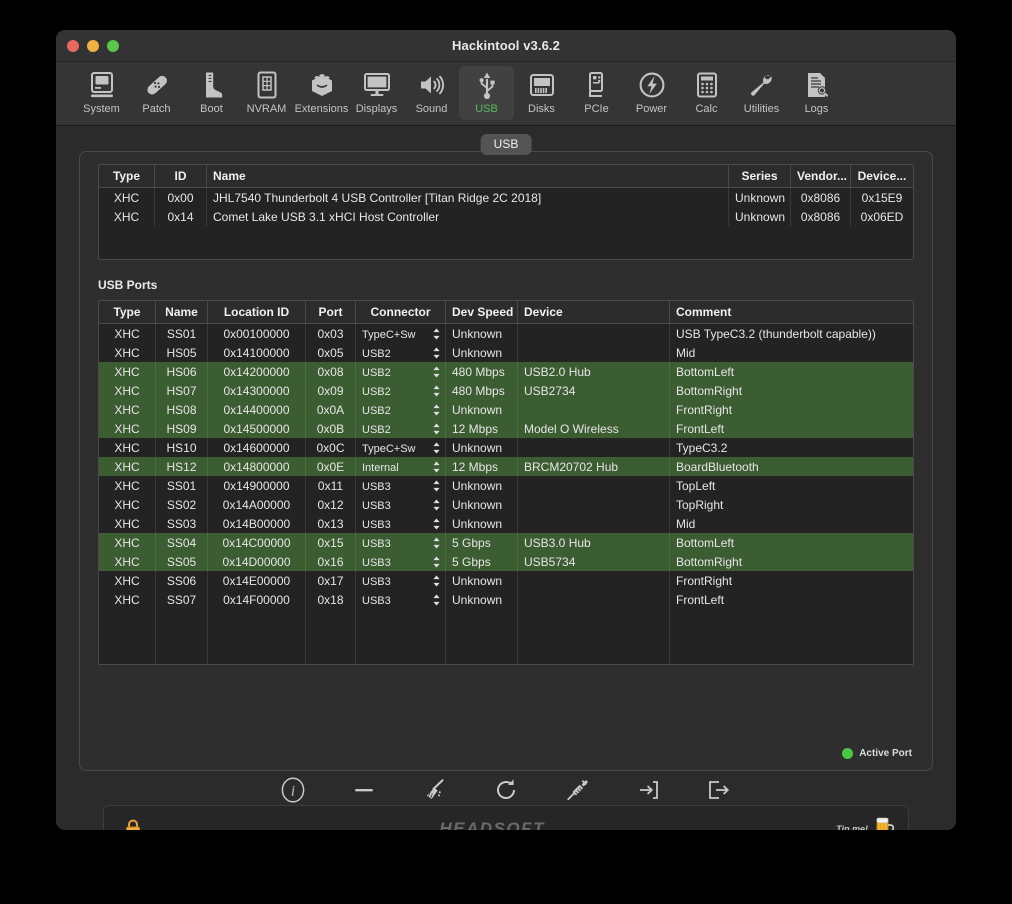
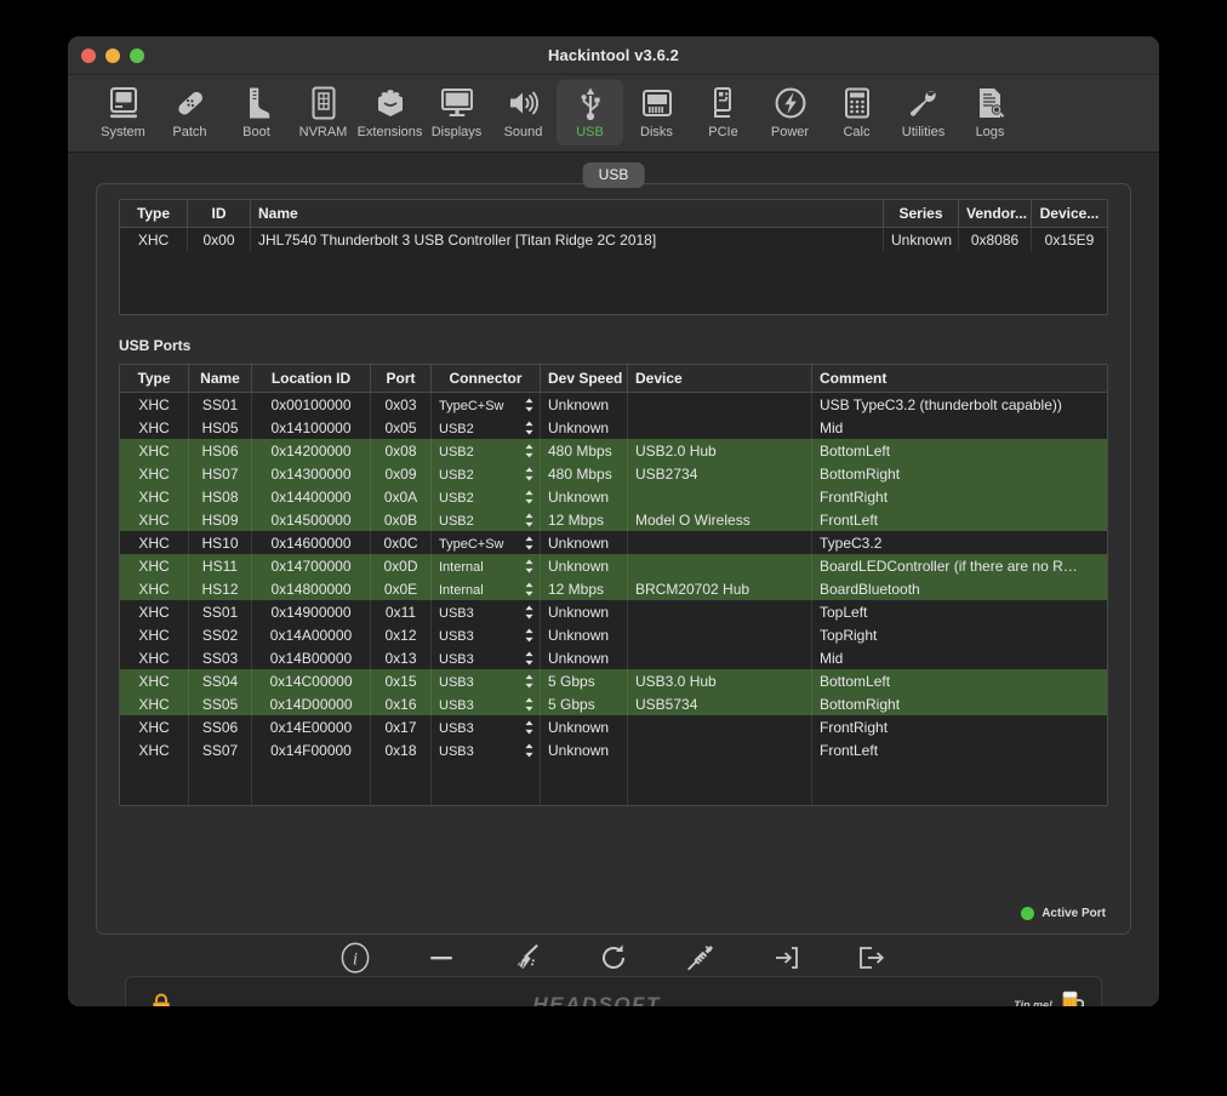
  Hackintool v3.6.2
  System
  Patch
  Boot
  NVRAM
  Extensions
  Displays
  Sound
  USB
  Disks
  PCIe
  Power
  Calc
  Utilities
  Logs
  USB
  Type	ID	Name	Series	Vendor...	Device...
- XHC	0x00	JHL7540 Thunderbolt 4 USB Controller [Titan Ridge 2C 2018]	Unknown	0x8086	0x15E9
+ XHC	0x00	JHL7540 Thunderbolt 3 USB Controller [Titan Ridge 2C 2018]	Unknown	0x8086	0x15E9
- XHC	0x14	Comet Lake USB 3.1 xHCI Host Controller	Unknown	0x8086	0x06ED
  USB Ports
  Type	Name	Location ID	Port	Connector	Dev Speed	Device	Comment
  XHC	SS01	0x00100000	0x03	TypeC+Sw	Unknown		USB TypeC3.2 (thunderbolt capable))
  XHC	HS05	0x14100000	0x05	USB2	Unknown		Mid
  XHC	HS06	0x14200000	0x08	USB2	480 Mbps	USB2.0 Hub	BottomLeft
  XHC	HS07	0x14300000	0x09	USB2	480 Mbps	USB2734	BottomRight
  XHC	HS08	0x14400000	0x0A	USB2	Unknown		FrontRight
  XHC	HS09	0x14500000	0x0B	USB2	12 Mbps	Model O Wireless	FrontLeft
  XHC	HS10	0x14600000	0x0C	TypeC+Sw	Unknown		TypeC3.2
+ XHC	HS11	0x14700000	0x0D	Internal	Unknown		BoardLEDController (if there are no R…
  XHC	HS12	0x14800000	0x0E	Internal	12 Mbps	BRCM20702 Hub	BoardBluetooth
  XHC	SS01	0x14900000	0x11	USB3	Unknown		TopLeft
  XHC	SS02	0x14A00000	0x12	USB3	Unknown		TopRight
  XHC	SS03	0x14B00000	0x13	USB3	Unknown		Mid
  XHC	SS04	0x14C00000	0x15	USB3	5 Gbps	USB3.0 Hub	BottomLeft
  XHC	SS05	0x14D00000	0x16	USB3	5 Gbps	USB5734	BottomRight
  XHC	SS06	0x14E00000	0x17	USB3	Unknown		FrontRight
  XHC	SS07	0x14F00000	0x18	USB3	Unknown		FrontLeft
  Active Port
  i
  HEADSOFT
  Tip me!
